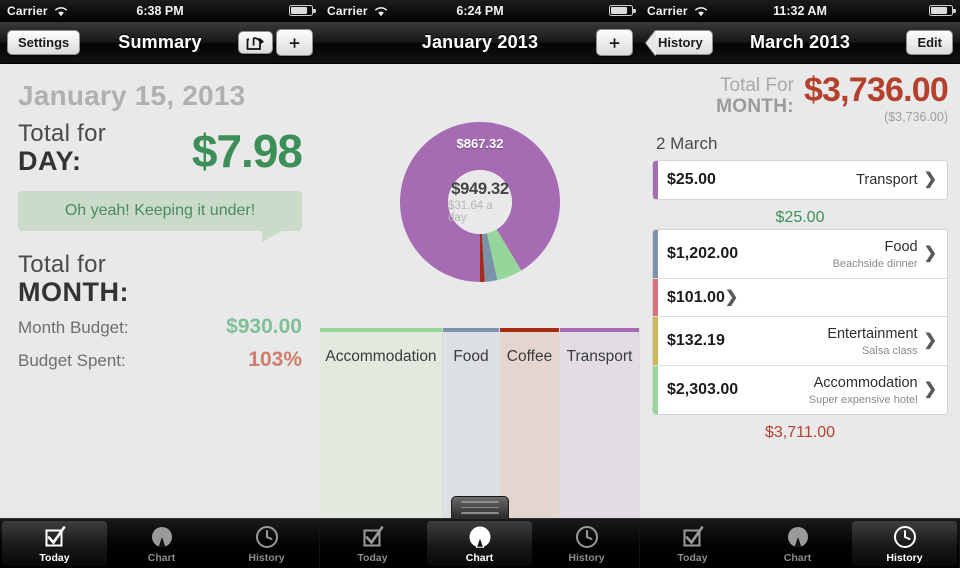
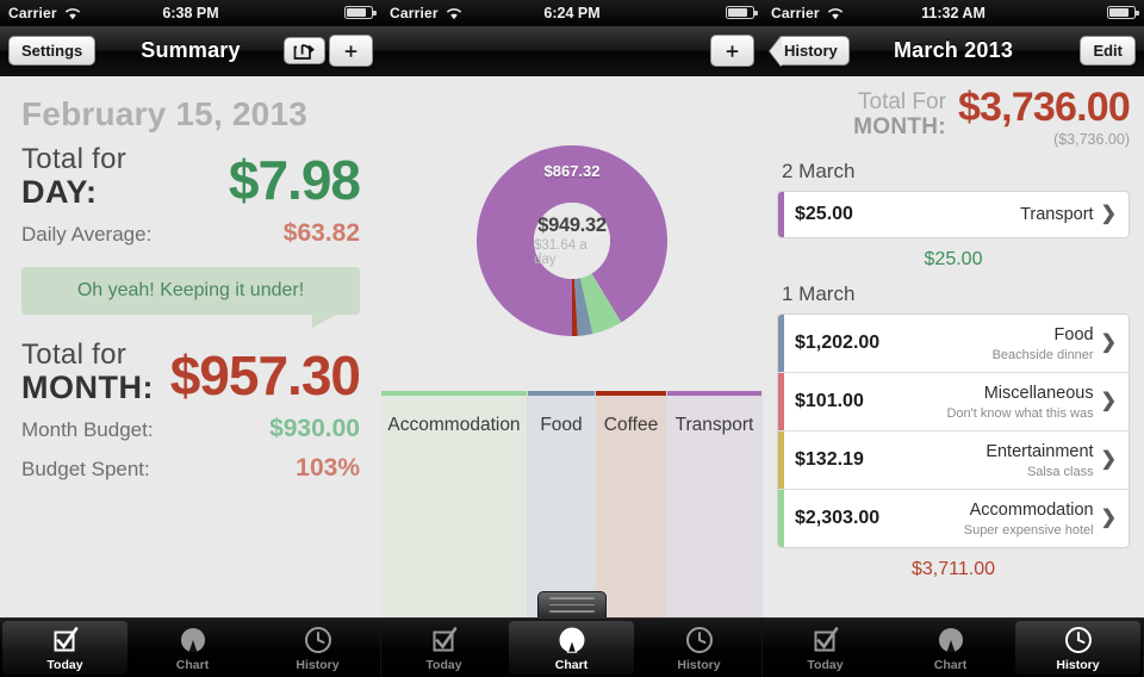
  Carrier
  6:38 PM
  Settings
  Summary
  ＋
- January 15, 2013
+ February 15, 2013
  Total for
  DAY:
  $7.98
+ Daily Average:
+ $63.82
  Oh yeah! Keeping it under!
  Total for
  MONTH:
+ $957.30
  Month Budget:
  $930.00
  Budget Spent:
  103%
  Carrier
  6:24 PM
- January 2013
  ＋
  $949.32
  $31.64 a day
  $867.32
  Accommodation
  Food
  Coffee
  Transport
  Carrier
  11:32 AM
  History
  March 2013
  Edit
  Total For
  MONTH:
  $3,736.00
  ($3,736.00)
  2 March
  $25.00
  Transport
  ❯
  $25.00
+ 1 March
  $1,202.00
  Food
  Beachside dinner
  ❯
  $101.00
+ Miscellaneous
+ Don't know what this was
  ❯
  $132.19
  Entertainment
  Salsa class
  ❯
  $2,303.00
  Accommodation
  Super expensive hotel
  ❯
  $3,711.00
  Today
  Chart
  History
  Today
  Chart
  History
  Today
  Chart
  History
